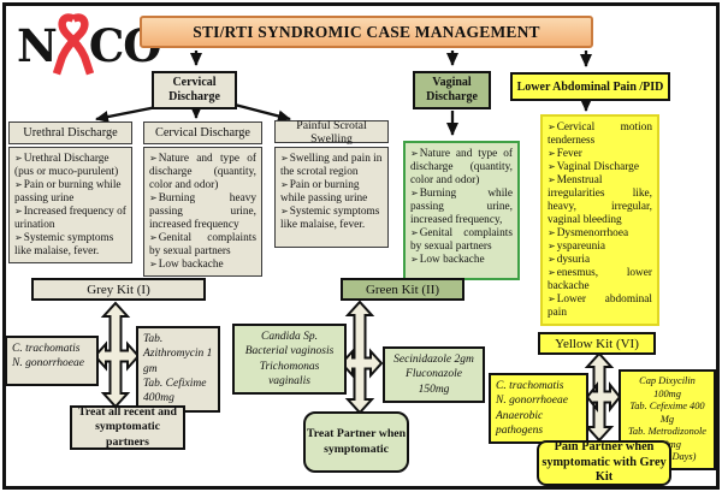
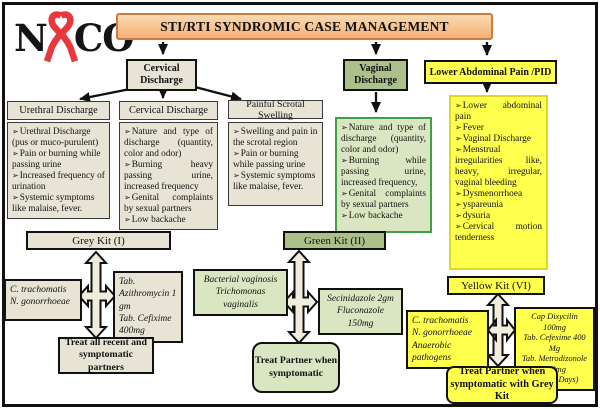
  N
  STI/RTI SYNDROMIC CASE MANAGEMENT
  Cervical Discharge
  Vaginal Discharge
  Lower Abdominal Pain /PID
  Urethral Discharge
  Cervical Discharge
  Painful Scrotal Swelling
  Urethral Discharge (pus or muco-purulent)
  Pain or burning while passing urine
  Increased frequency of urination
  Systemic symptoms like malaise, fever.
  Nature and type of discharge (quantity, color and odor)
  Burning heavy passing urine, increased frequency
  Genital complaints by sexual partners
  Low backache
  Swelling and pain in the scrotal region
  Pain or burning while passing urine
  Systemic symptoms like malaise, fever.
  Nature and type of discharge (quantity, color and odor)
  Burning while passing urine, increased frequency,
  Genital complaints by sexual partners
  Low backache
- Cervical motion tenderness
+ Lower abdominal pain
  Fever
  Vaginal Discharge
  Menstrual irregularities like, heavy, irregular, vaginal bleeding
  Dysmenorrhoea
  yspareunia
  dysuria
- enesmus, lower backache
- Lower abdominal pain
+ Cervical motion tenderness
  Grey Kit (I)
  Green Kit (II)
  Yellow Kit (VI)
  C. trachomatis
  N. gonorrhoeae
  Tab. Azithromycin 1 gm
  Tab. Cefixime 400mg
- Candida Sp.
  Bacterial vaginosis
  Trichomonas vaginalis
  Secinidazole 2gm
  Fluconazole 150mg
  C. trachomatis
  N. gonorrhoeae
  Anaerobic pathogens
  Cap Dixycilin 100mg
  Tab. Cefexime 400 Mg
  Tab. Metrodizonole mg
  Treat all recent and symptomatic partners
  Treat Partner when symptomatic
- Pain Partner when symptomatic with Grey Kit
+ Treat Partner when symptomatic with Grey Kit
